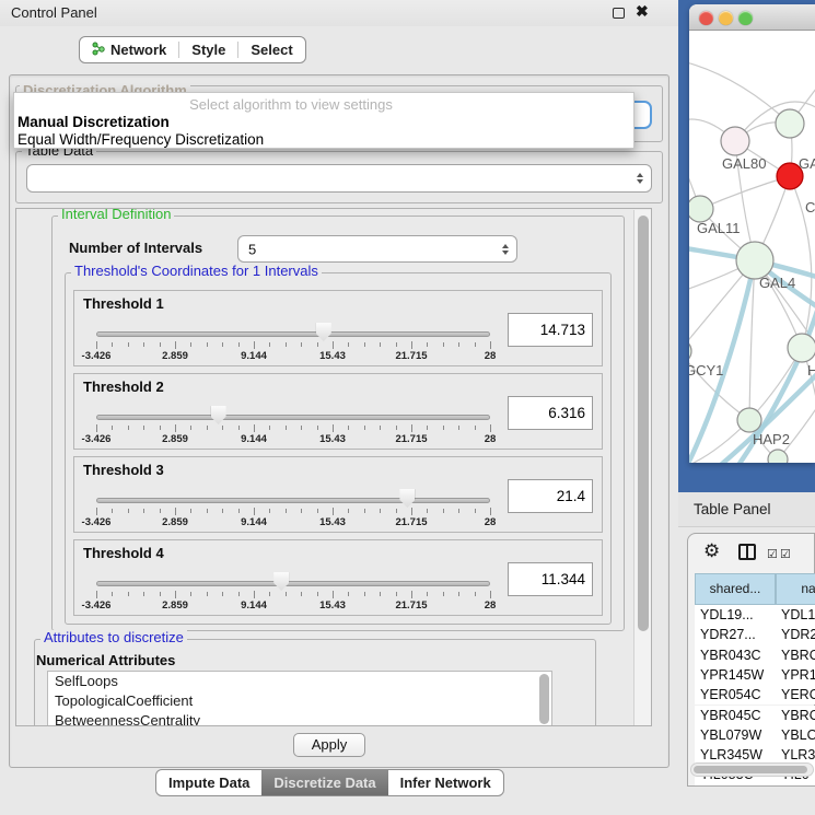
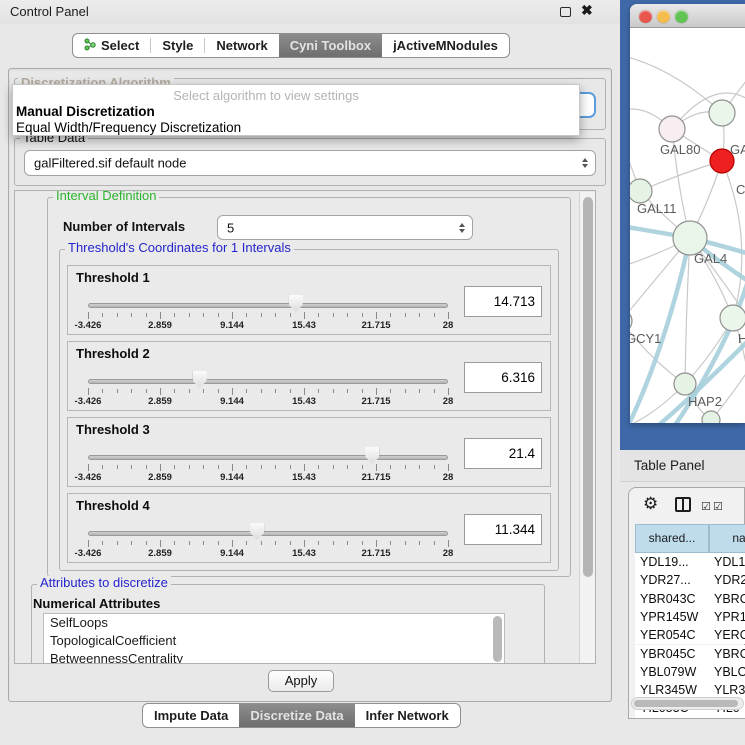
  Control Panel
  ✖
- Network
+ Select
  Style
- Select
+ Network
+ Cyni Toolbox
+ jActiveMNodules
  Discretization Algorithm
  Select algorithm to view settings
  Manual Discretization
  Equal Width/Frequency Discretization
  Table Data
+ galFiltered.sif default node
  Interval Definition
  Number of Intervals
  5
  Threshold's Coordinates for 1 Intervals
  Threshold 1
  -3.426
  2.859
  9.144
  15.43
  21.715
  28
  14.713
  Threshold 2
  -3.426
  2.859
  9.144
  15.43
  21.715
  28
  6.316
  Threshold 3
  -3.426
  2.859
  9.144
  15.43
  21.715
  28
  21.4
  Threshold 4
  -3.426
  2.859
  9.144
  15.43
  21.715
  28
  11.344
  Attributes to discretize
  Numerical Attributes
  SelfLoops
  TopologicalCoefficient
  BetweennessCentrality
  Apply
  Impute Data
  Discretize Data
  Infer Network
  GAL80
  GA
  C
  GAL11
  GAL4
  GCY1
  H
  HAP2
  Table Panel
  ⚙
  ☑
  ☑
  shared...
  na
  YDL19...
  YDL1
  YDR27...
  YDR2
  YBR043C
  YBR
  YPR145W
  YPR1
  YER054C
  YER
  YBR045C
  YBR
  YBL079W
  YBLO
  YLR345W
  YLR3
